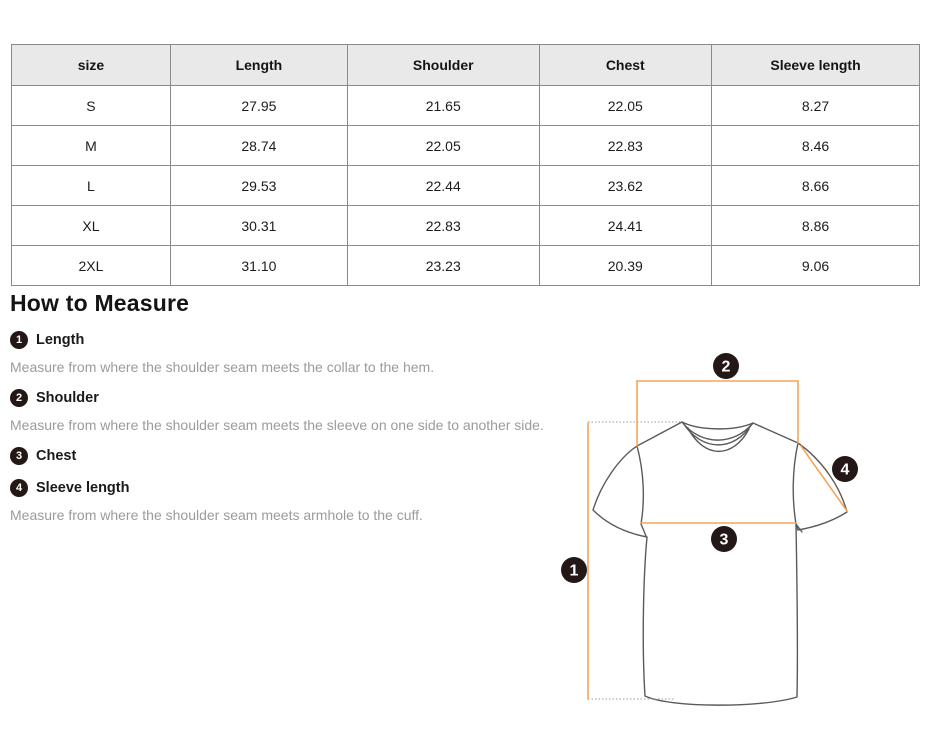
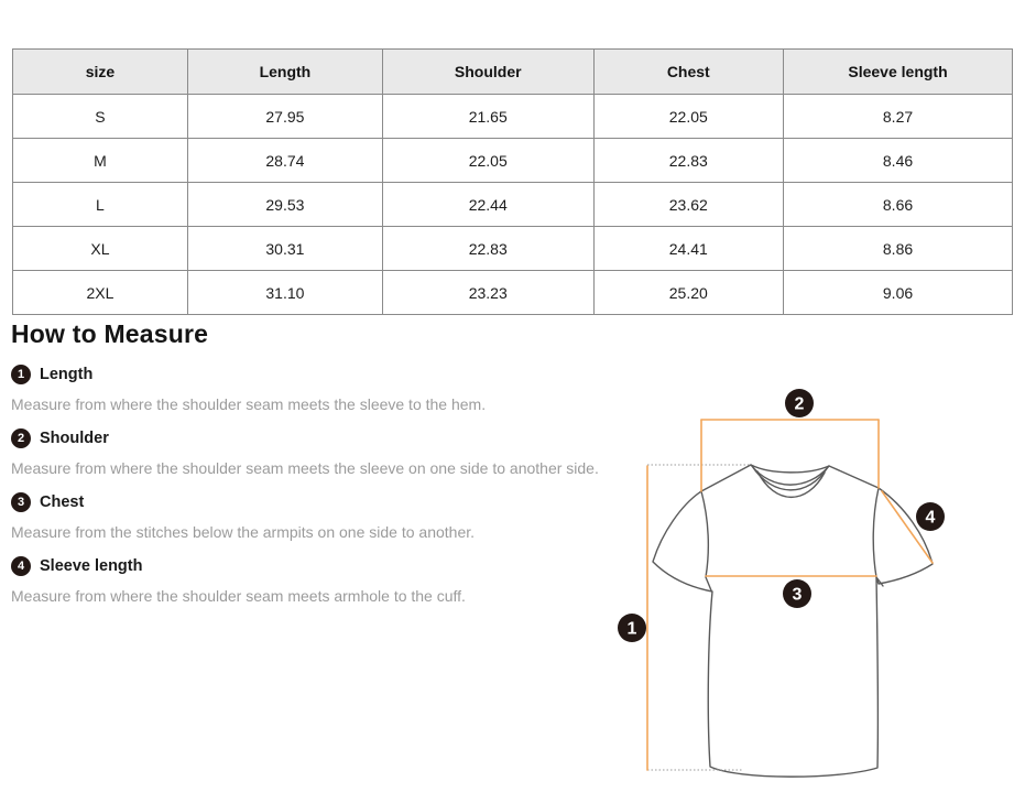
  size	Length	Shoulder	Chest	Sleeve length
  S	27.95	21.65	22.05	8.27
  M	28.74	22.05	22.83	8.46
  L	29.53	22.44	23.62	8.66
  XL	30.31	22.83	24.41	8.86
- 2XL	31.10	23.23	20.39	9.06
+ 2XL	31.10	23.23	25.20	9.06
  How to Measure
  1
  Length
- Measure from where the shoulder seam meets the collar to the hem.
+ Measure from where the shoulder seam meets the sleeve to the hem.
  2
  Shoulder
  Measure from where the shoulder seam meets the sleeve on one side to another side.
  3
  Chest
+ Measure from the stitches below the armpits on one side to another.
  4
  Sleeve length
  Measure from where the shoulder seam meets armhole to the cuff.
  1
  2
  3
  4
